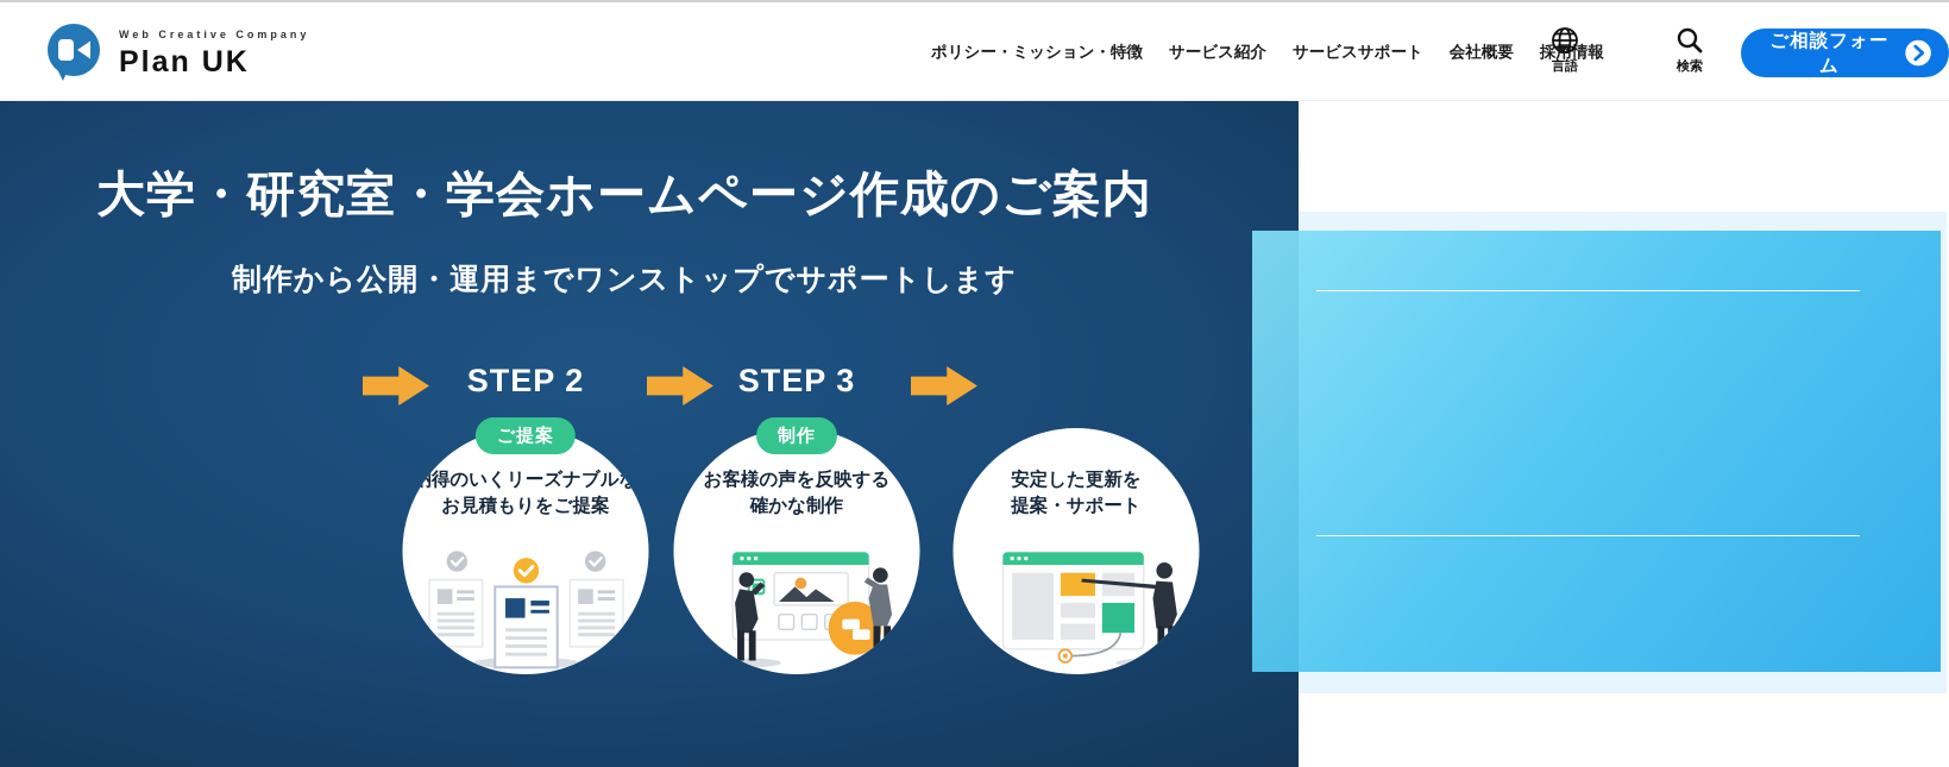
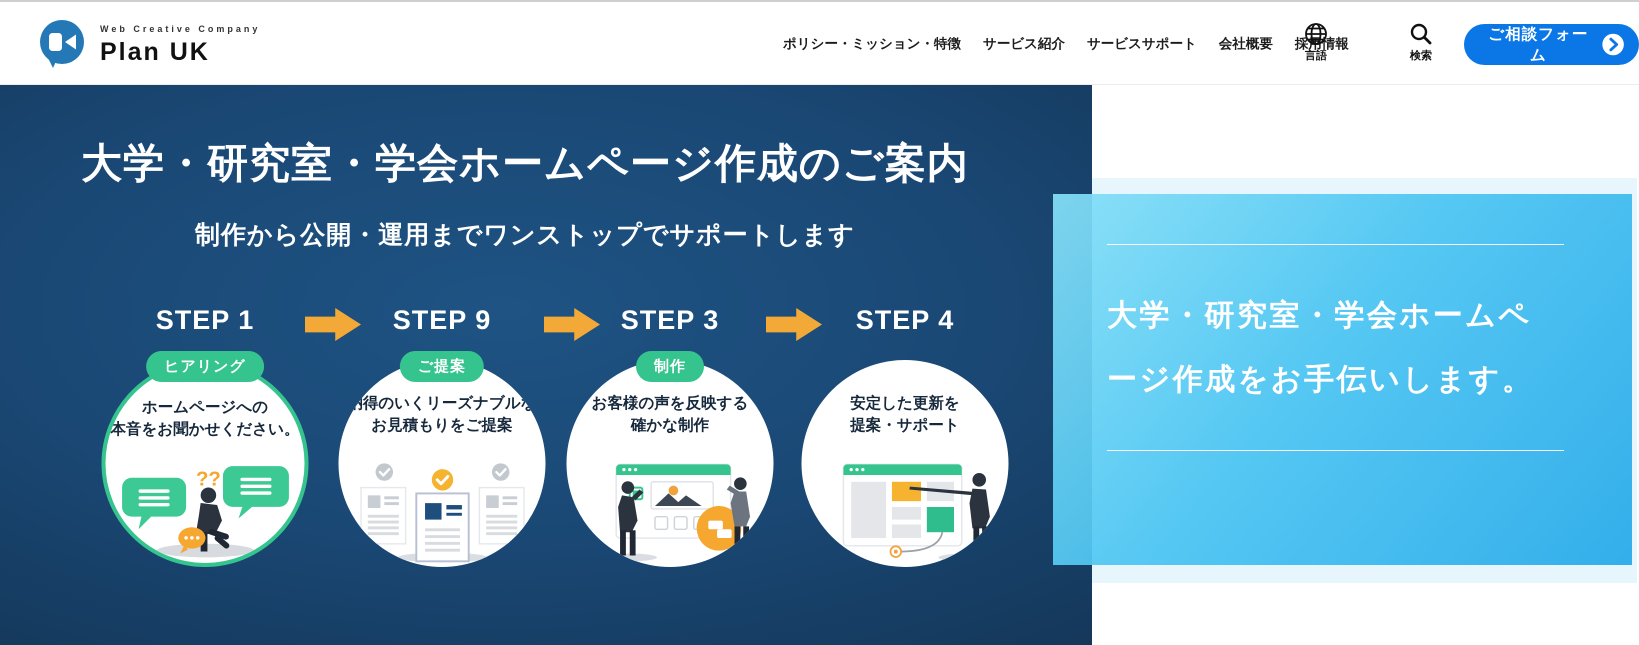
  Web Creative Company
  Plan UK
  ポリシー・ミッション・特徴
  サービス紹介
  サービスサポート
  会社概要
  採情報
  言語
  検索
  ご相談フォーム
  大学・研究室・学会ホームページ作成のご案内
  制作から公開・運用までワンストップでサポートします
+ STEP 1
+ ヒアリング
+ ホームページへの
+ 本音をお聞かせください。
+ ??
- STEP 2
+ STEP 9
  ご提案
  得のいくリーズナブル
  お見積もりをご提案
  STEP 3
  制作
  お客様の声を反映する
  確かな制作
+ STEP 4
  安定した更新を
  提案・サポート
+ 大学・研究室・学会ホームペ
+ ージ作成をお手伝いします。
